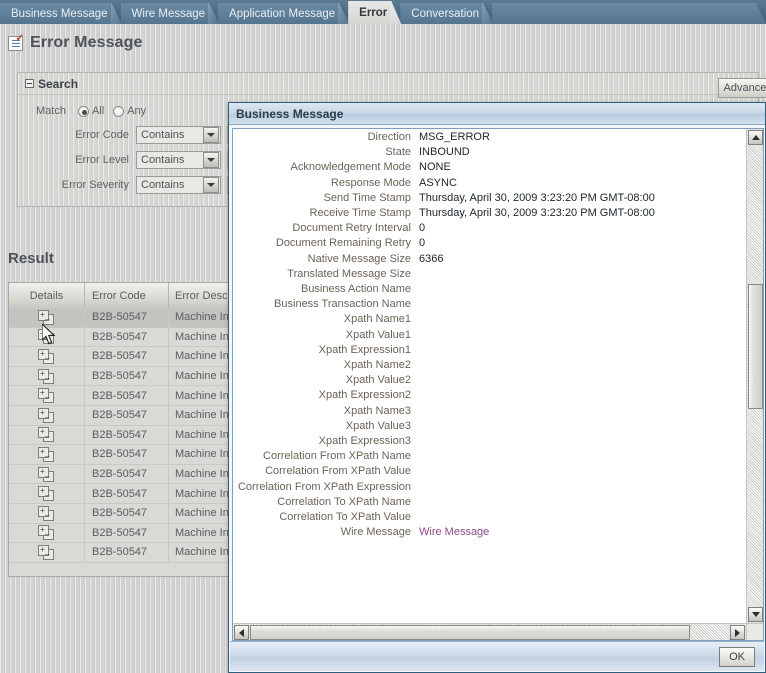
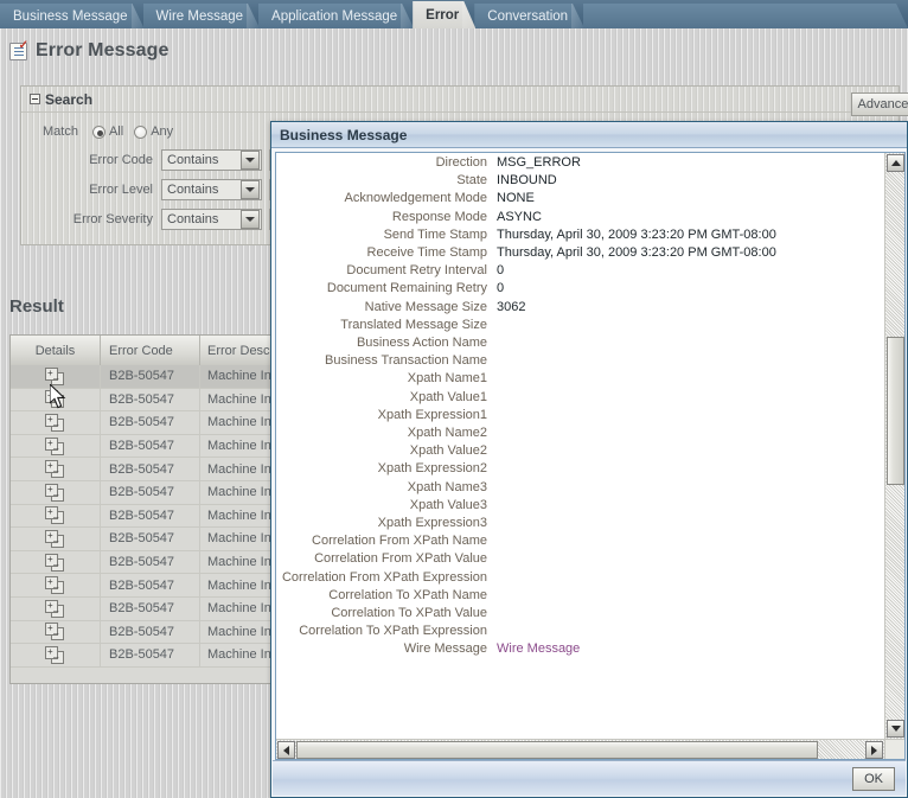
  Business Message
  Wire Message
  Application Message
  Error
  Conversation
  ✓
  Error Message
  Search
  Match
  All
  Any
  Error Code
  Contains
  Error Level
  Contains
  Error Severity
  Contains
  Advance
  Result
  Details
  Error Code
  Error Desc
  +
  –
  B2B-50547
  Machine In
  B2B-50547
  Machine In
  +
  –
  B2B-50547
  Machine In
  +
  –
  B2B-50547
  Machine In
  +
  –
  B2B-50547
  Machine In
  +
  –
  B2B-50547
  Machine In
  +
  –
  B2B-50547
  Machine In
  +
  –
  B2B-50547
  Machine In
  +
  –
  B2B-50547
  Machine In
  +
  –
  B2B-50547
  Machine In
  +
  –
  B2B-50547
  Machine In
  +
  –
  B2B-50547
  Machine In
  +
  –
  B2B-50547
  Machine In
  Business Message
  Direction
  MSG_ERROR
  State
  INBOUND
  Acknowledgement Mode
  NONE
  Response Mode
  ASYNC
  Send Time Stamp
  Thursday, April 30, 2009 3:23:20 PM GMT-08:00
  Receive Time Stamp
  Thursday, April 30, 2009 3:23:20 PM GMT-08:00
  Document Retry Interval
  0
  Document Remaining Retry
  0
  Native Message Size
- 6366
+ 3062
  Translated Message Size
  Business Action Name
  Business Transaction Name
  Xpath Name1
  Xpath Value1
  Xpath Expression1
  Xpath Name2
  Xpath Value2
  Xpath Expression2
  Xpath Name3
  Xpath Value3
  Xpath Expression3
  Correlation From XPath Name
  Correlation From XPath Value
  Correlation From XPath Expression
  Correlation To XPath Name
  Correlation To XPath Value
+ Correlation To XPath Expression
  Wire Message
  Wire Message
  OK
